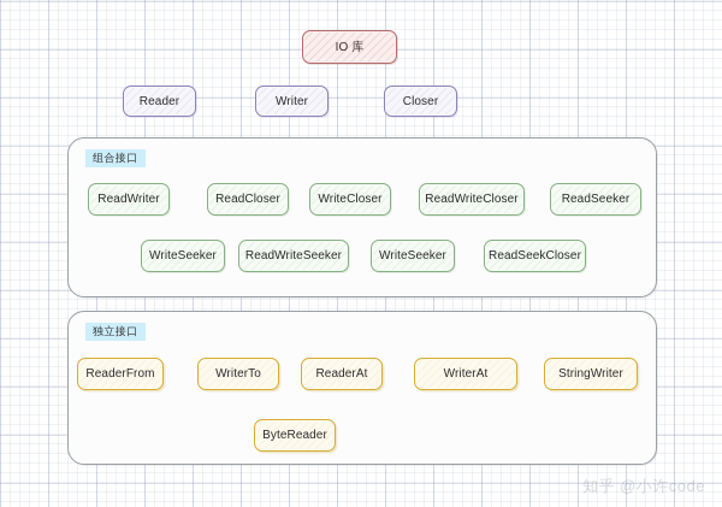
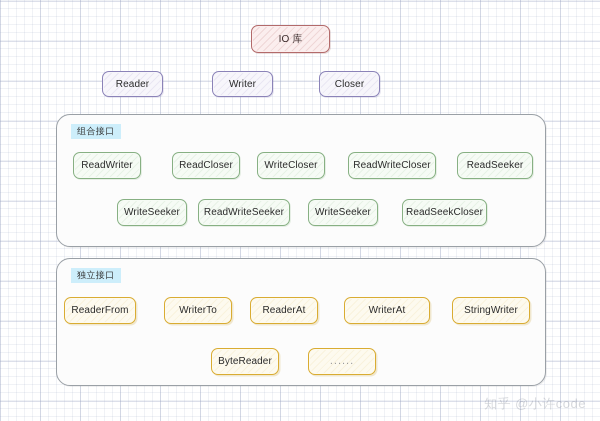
  IO 库
  Reader
  Writer
  Closer
  组合接口
  ReadWriter
  ReadCloser
  WriteCloser
  ReadWriteCloser
  ReadSeeker
  WriteSeeker
  ReadWriteSeeker
  WriteSeeker
  ReadSeekCloser
  独立接口
  ReaderFrom
  WriterTo
  ReaderAt
  WriterAt
  StringWriter
  ByteReader
+ ......
  知乎 @小许code
